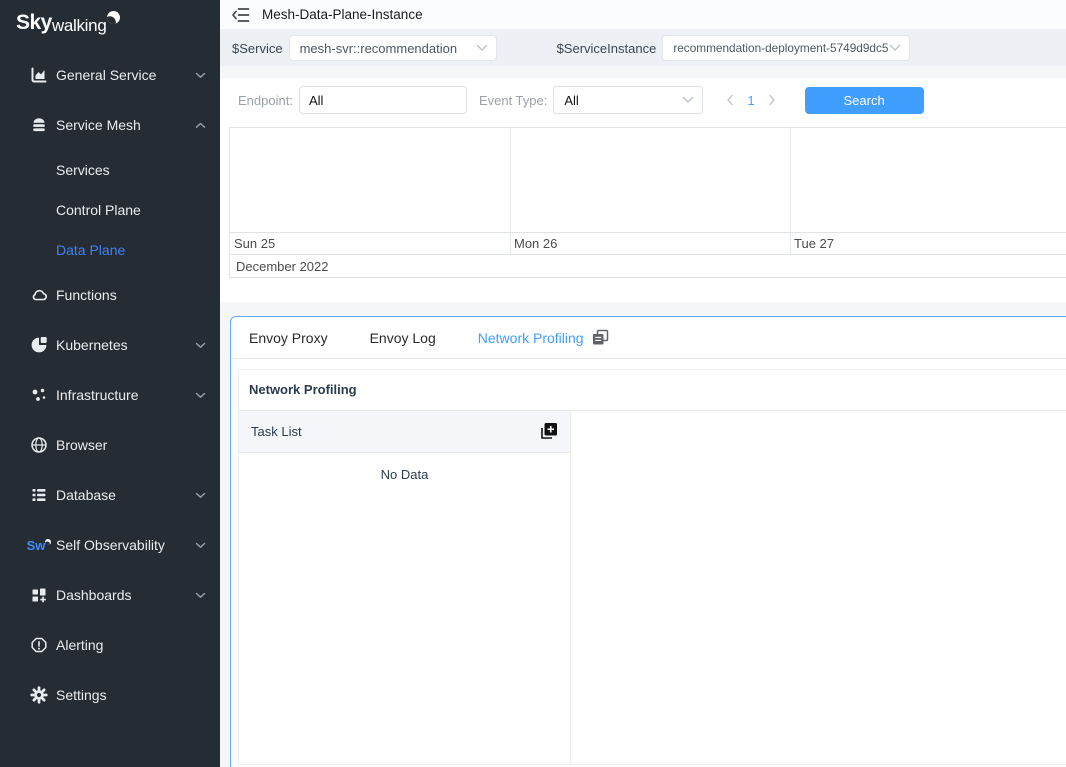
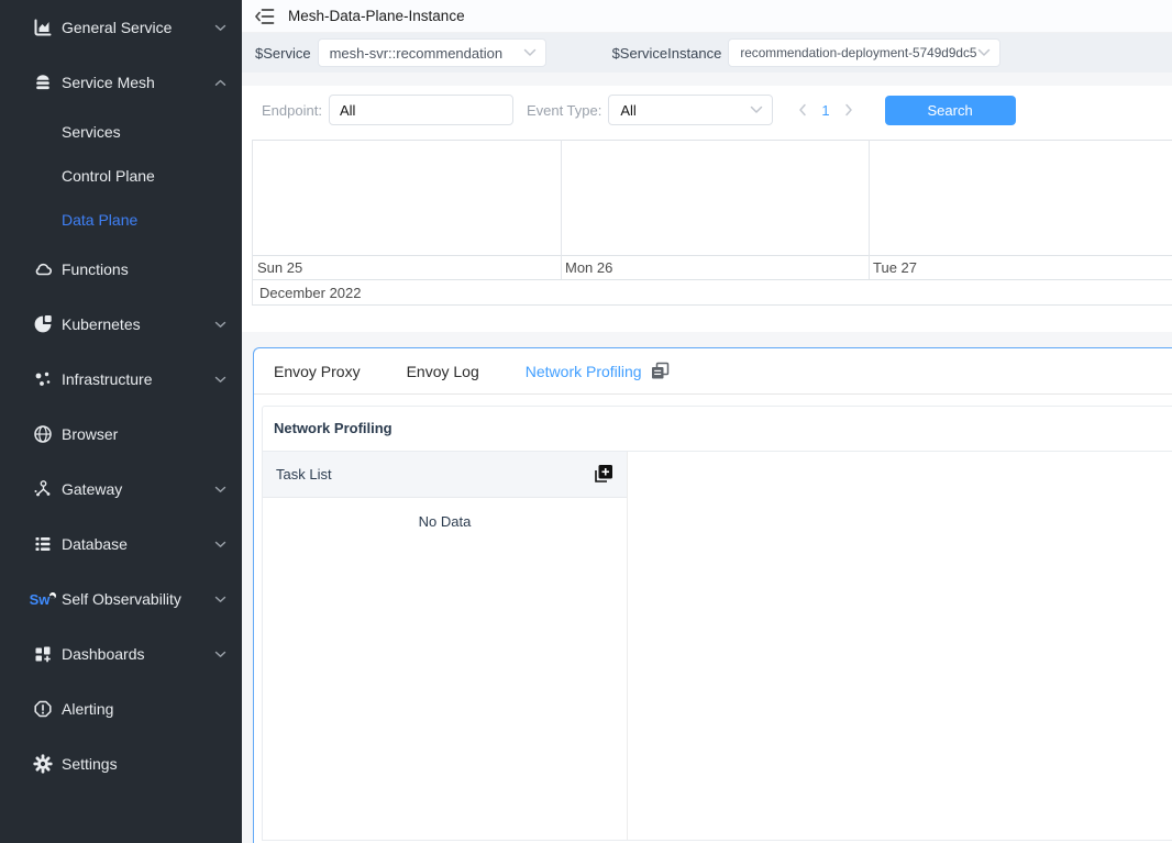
- Sky
- walking
  General Service
  Service Mesh
  Services
  Control Plane
  Data Plane
  Functions
  Kubernetes
  Infrastructure
  Browser
+ Gateway
  Database
  Sw
  Self Observability
  Dashboards
  Alerting
  Settings
  Mesh-Data-Plane-Instance
  $Service
  mesh-svr::recommendation
  $ServiceInstance
  recommendation-deployment-5749d9dc5
  Endpoint:
  All
  Event Type:
  All
  1
  Search
  Sun 25
  Mon 26
  Tue 27
  December 2022
  Envoy Proxy
  Envoy Log
  Network Profiling
  Network Profiling
  Task List
  No Data
